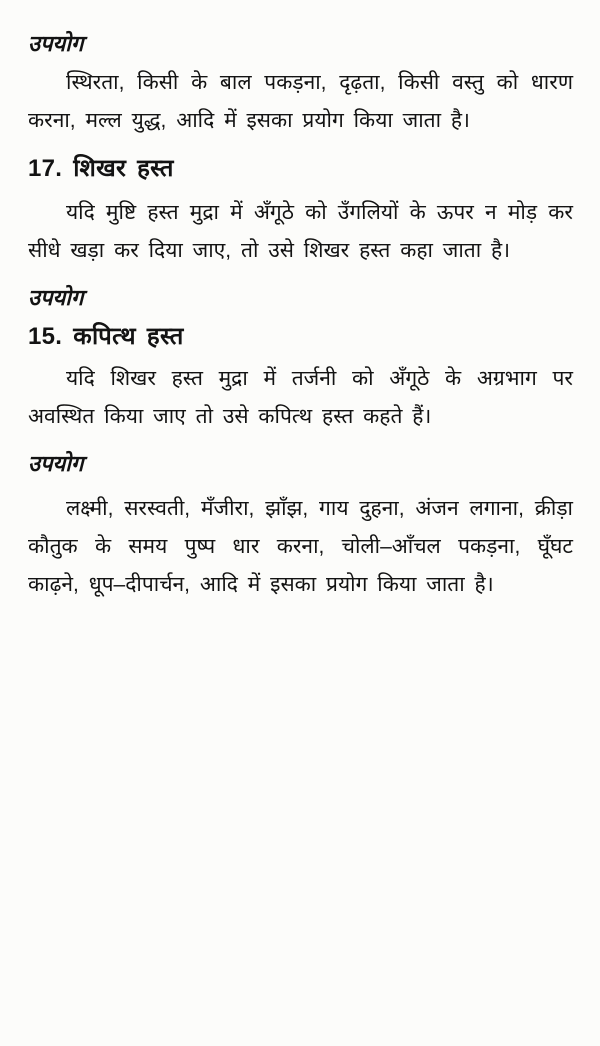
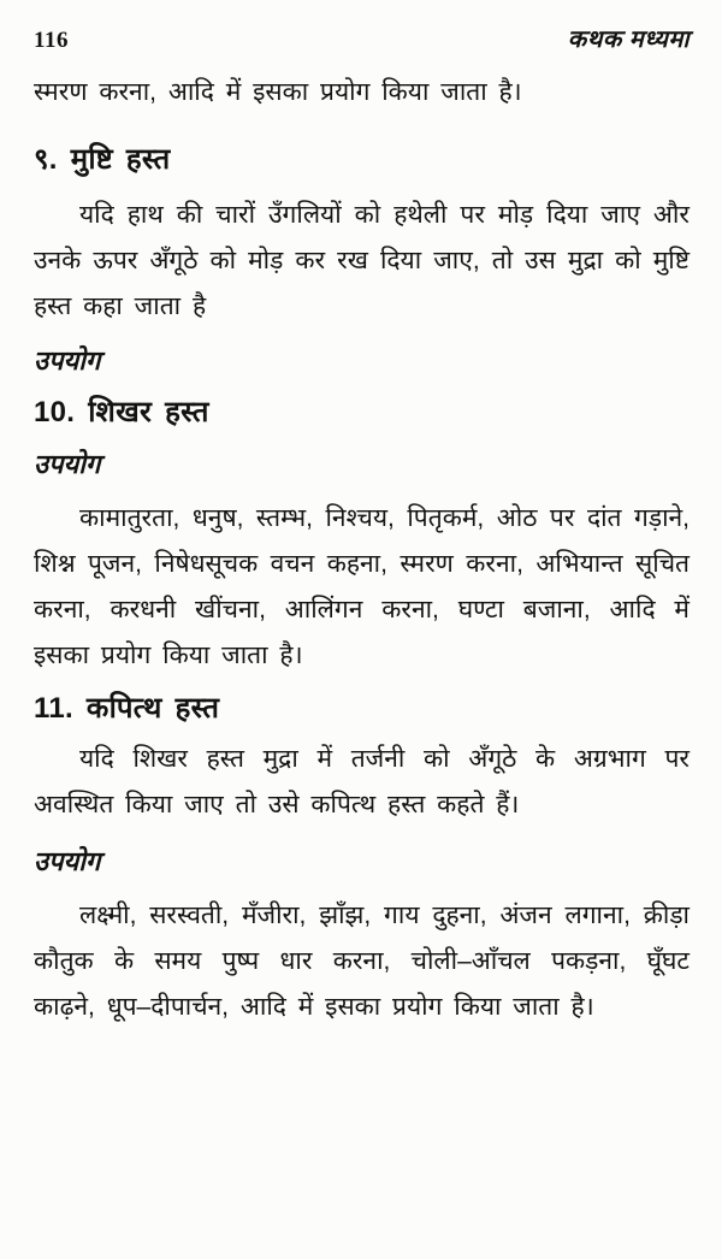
+ 116
+ कथक मध्यमा
+ स्मरण करना, आदि में इसका प्रयोग किया जाता है।
+ ९. मुष्टि हस्त
+ यदि हाथ की चारों उँगलियों को हथेली पर मोड़ दिया जाए और उनके ऊपर अँगूठे को मोड़ कर रख दिया जाए, तो उस मुद्रा को मुष्टि हस्त कहा जाता है
  उपयोग
- स्थिरता, किसी के बाल पकड़ना, दृढ़ता, किसी वस्तु को धारण करना, मल्ल युद्ध, आदि में इसका प्रयोग किया जाता है।
- 17. शिखर हस्त
+ 10. शिखर हस्त
- यदि मुष्टि हस्त मुद्रा में अँगूठे को उँगलियों के ऊपर न मोड़ कर सीधे खड़ा कर दिया जाए, तो उसे शिखर हस्त कहा जाता है।
  उपयोग
+ कामातुरता, धनुष, स्तम्भ, निश्चय, पितृकर्म, ओठ पर दांत गड़ाने, शिश्न पूजन, निषेधसूचक वचन कहना, स्मरण करना, अभियान्त सूचित करना, करधनी खींचना, आलिंगन करना, घण्टा बजाना, आदि में इसका प्रयोग किया जाता है।
- 15. कपित्थ हस्त
+ 11. कपित्थ हस्त
  यदि शिखर हस्त मुद्रा में तर्जनी को अँगूठे के अग्रभाग पर अवस्थित किया जाए तो उसे कपित्थ हस्त कहते हैं।
  उपयोग
  लक्ष्मी, सरस्वती, मँजीरा, झाँझ, गाय दुहना, अंजन लगाना, क्रीड़ा कौतुक के समय पुष्प धार करना, चोली–आँचल पकड़ना, घूँघट काढ़ने, धूप–दीपार्चन, आदि में इसका प्रयोग किया जाता है।
